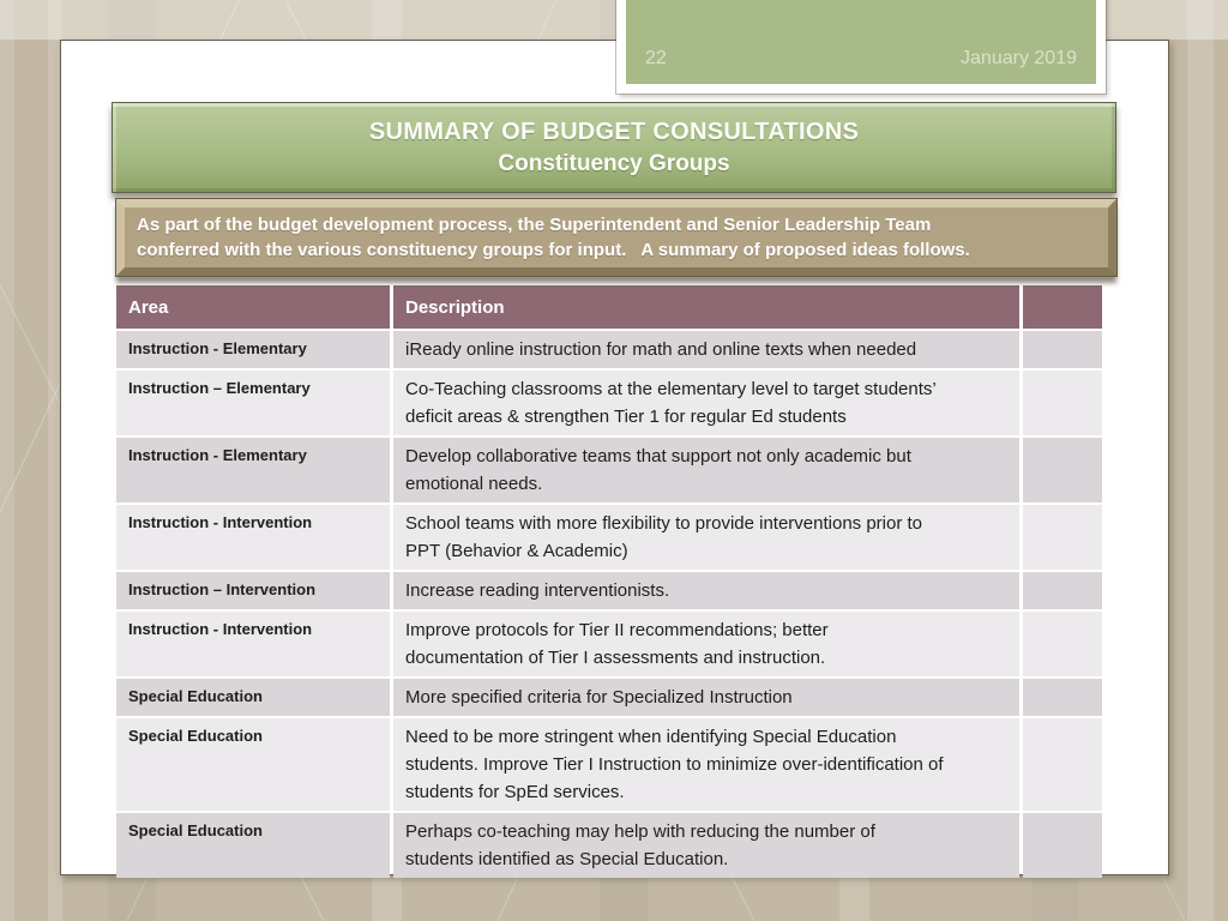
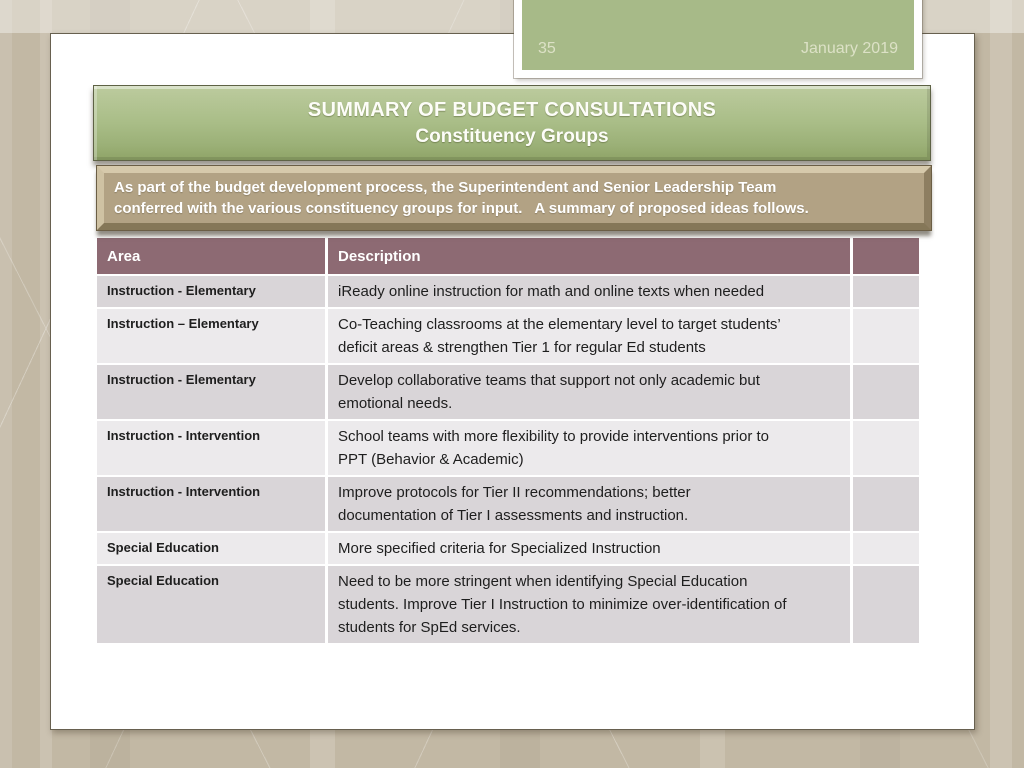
- 22
+ 35
  January 2019
  SUMMARY OF BUDGET CONSULTATIONS
  Constituency Groups
  As part of the budget development process, the Superintendent and Senior Leadership Team
  conferred with the various constituency groups for input. A summary of proposed ideas follows.
  Area	Description
  Instruction - Elementary	iReady online instruction for math and online texts when needed
  Instruction – Elementary	Co-Teaching classrooms at the elementary level to target students’ deficit areas & strengthen Tier 1 for regular Ed students
  Instruction - Elementary	Develop collaborative teams that support not only academic but emotional needs.
  Instruction - Intervention	School teams with more flexibility to provide interventions prior to PPT (Behavior & Academic)
- Instruction – Intervention	Increase reading interventionists.
  Instruction - Intervention	Improve protocols for Tier II recommendations; better documentation of Tier I assessments and instruction.
  Special Education	More specified criteria for Specialized Instruction
  Special Education	Need to be more stringent when identifying Special Education students. Improve Tier I Instruction to minimize over-identification of students for SpEd services.
- Special Education	Perhaps co-teaching may help with reducing the number of students identified as Special Education.
